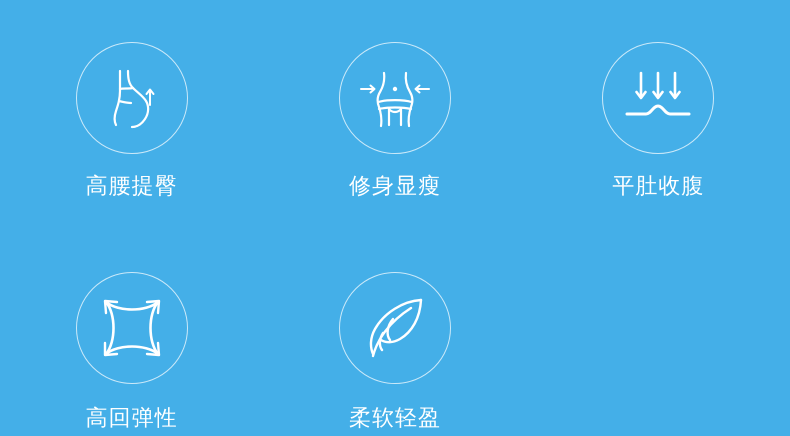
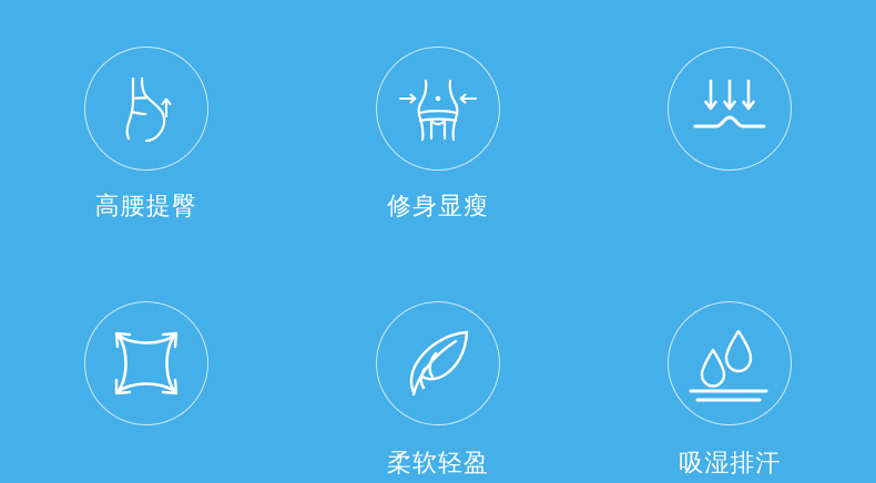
  高腰提臀
  修身显瘦
- 平肚收腹
- 高回弹性
  柔软轻盈
+ 吸湿排汗
